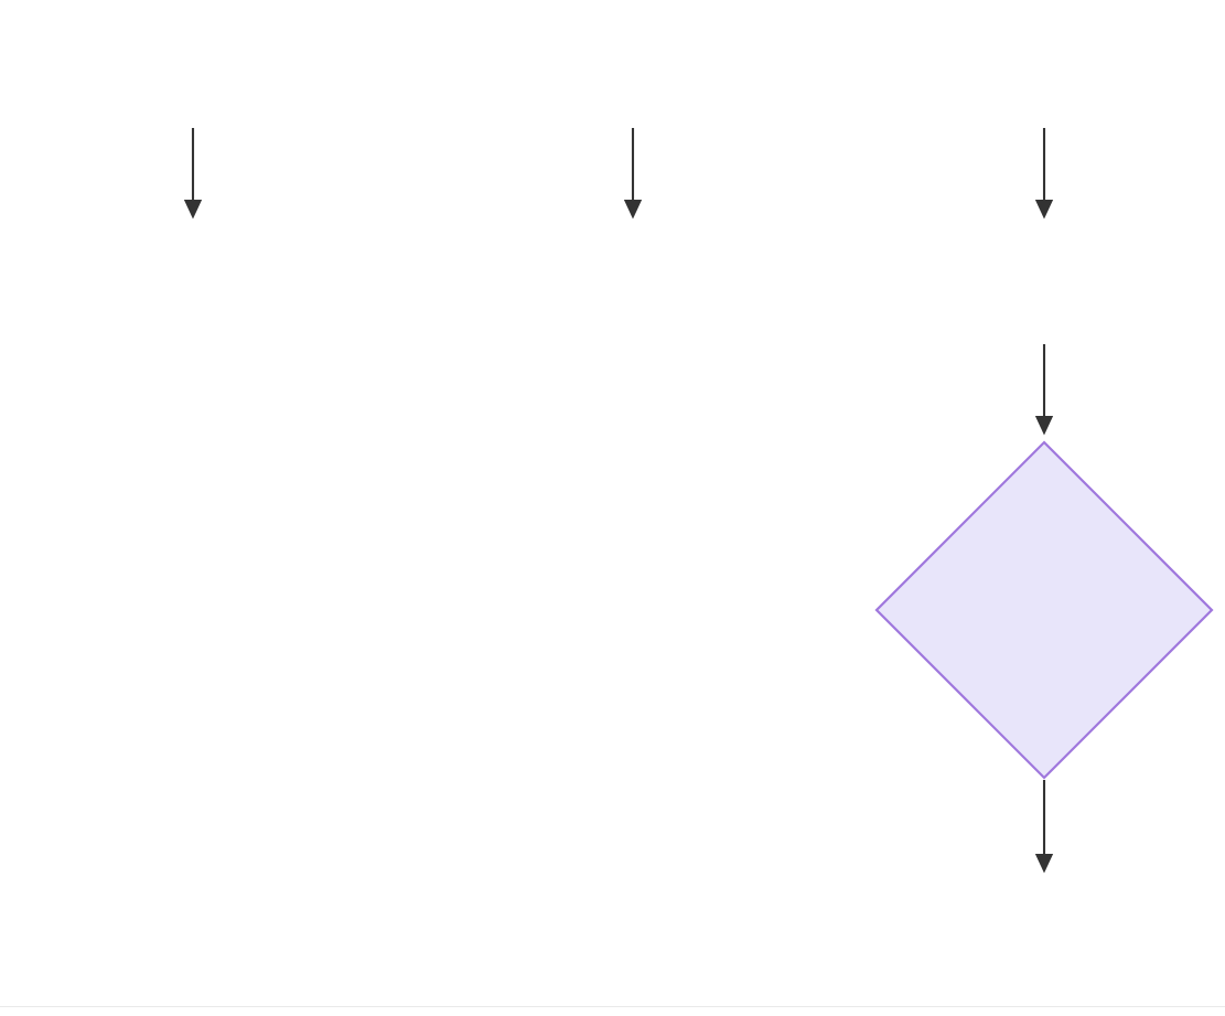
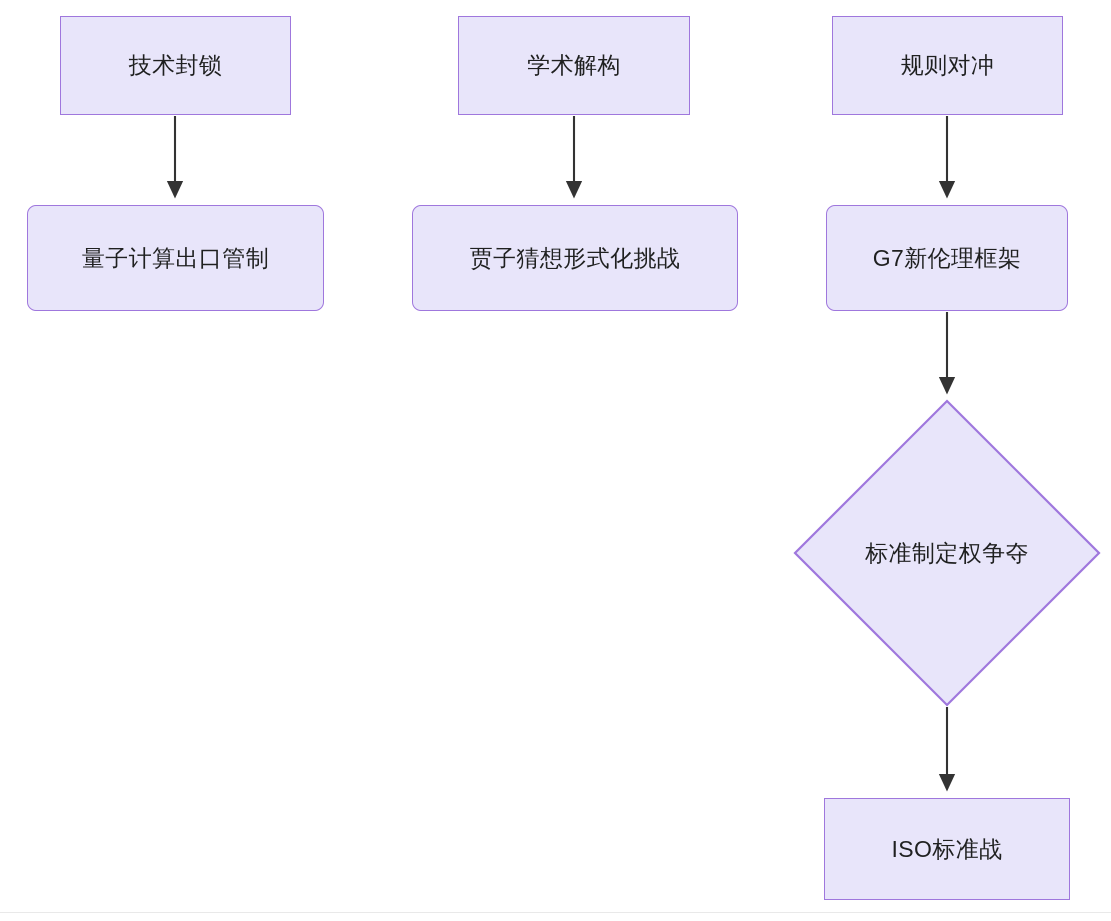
+ 技术封锁
+ 量子计算出口管制
+ 学术解构
+ 贾子猜想形式化挑战
+ 规则对冲
+ G7新伦理框架
+ 标准制定权争夺
+ ISO标准战
